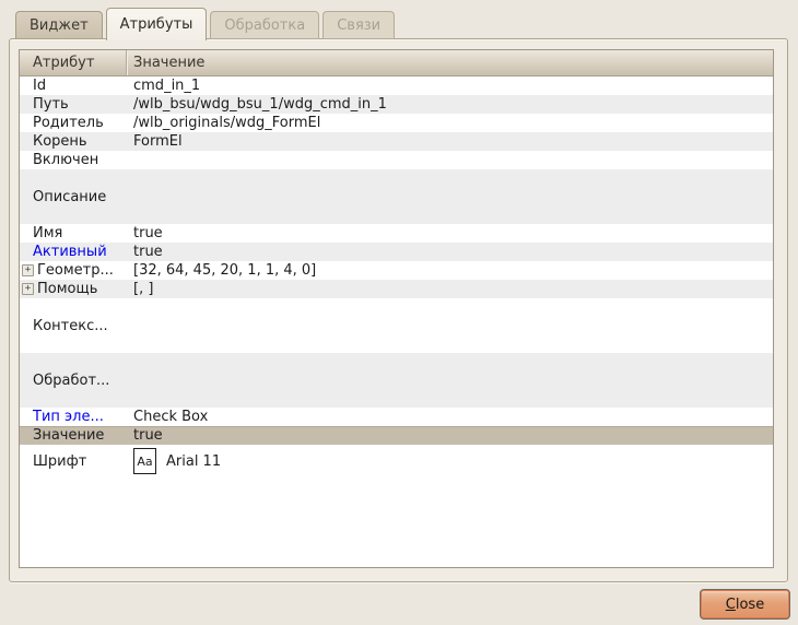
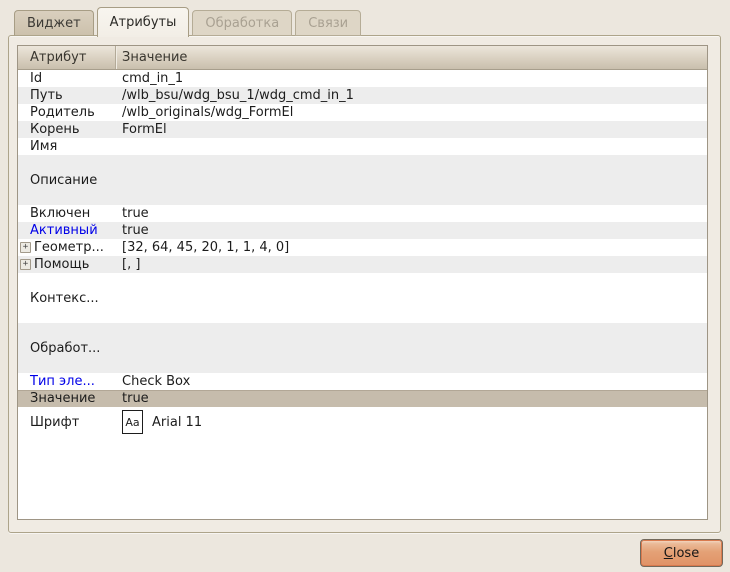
  Виджет
  Атрибуты
  Обработка
  Связи
  Атрибут
  Значение
  Id
  cmd_in_1
  Путь
  /wlb_bsu/wdg_bsu_1/wdg_cmd_in_1
  Родитель
  /wlb_originals/wdg_FormEl
  Корень
  FormEl
- Включен
+ Имя
  Описание
- Имя
+ Включен
  true
  Активный
  true
  +
  Геометр...
  [32, 64, 45, 20, 1, 1, 4, 0]
  +
  Помощь
  [, ]
  Контекс...
  Обработ...
  Тип эле...
  Check Box
  Значение
  true
  Шрифт
  Aa
  Arial 11
  Close
